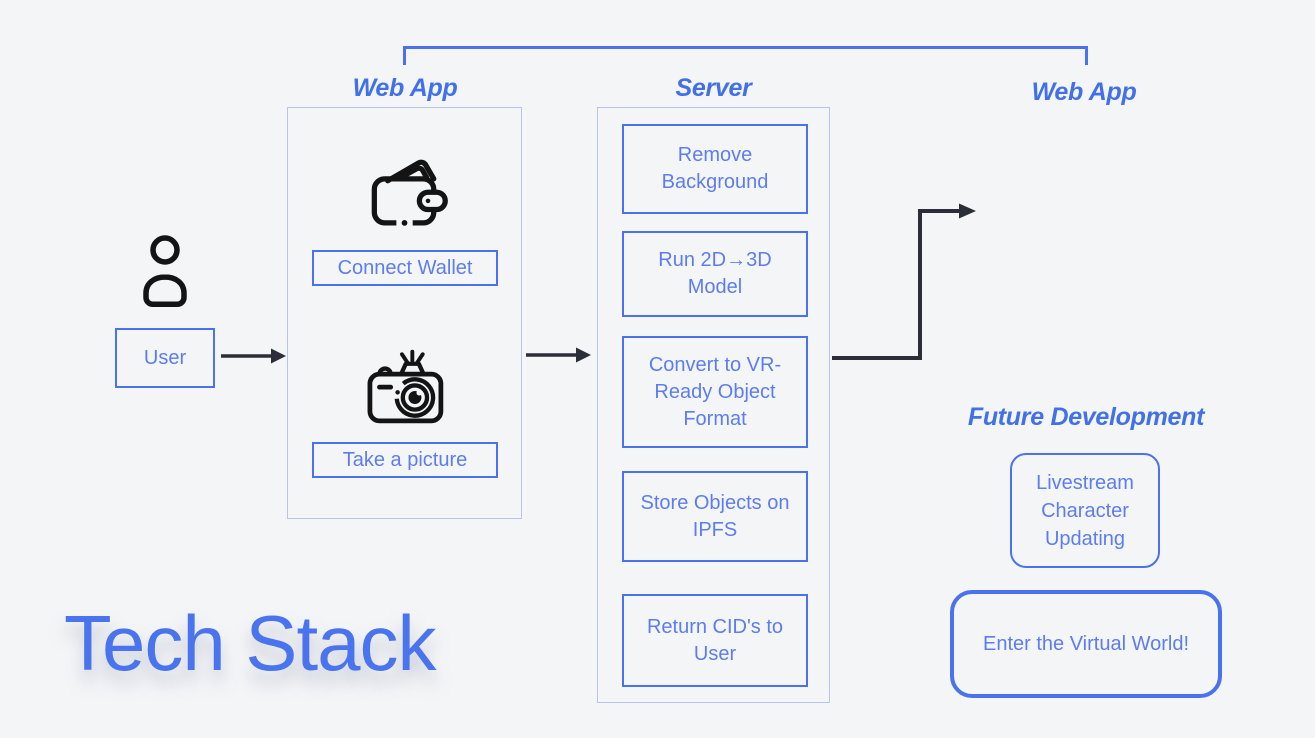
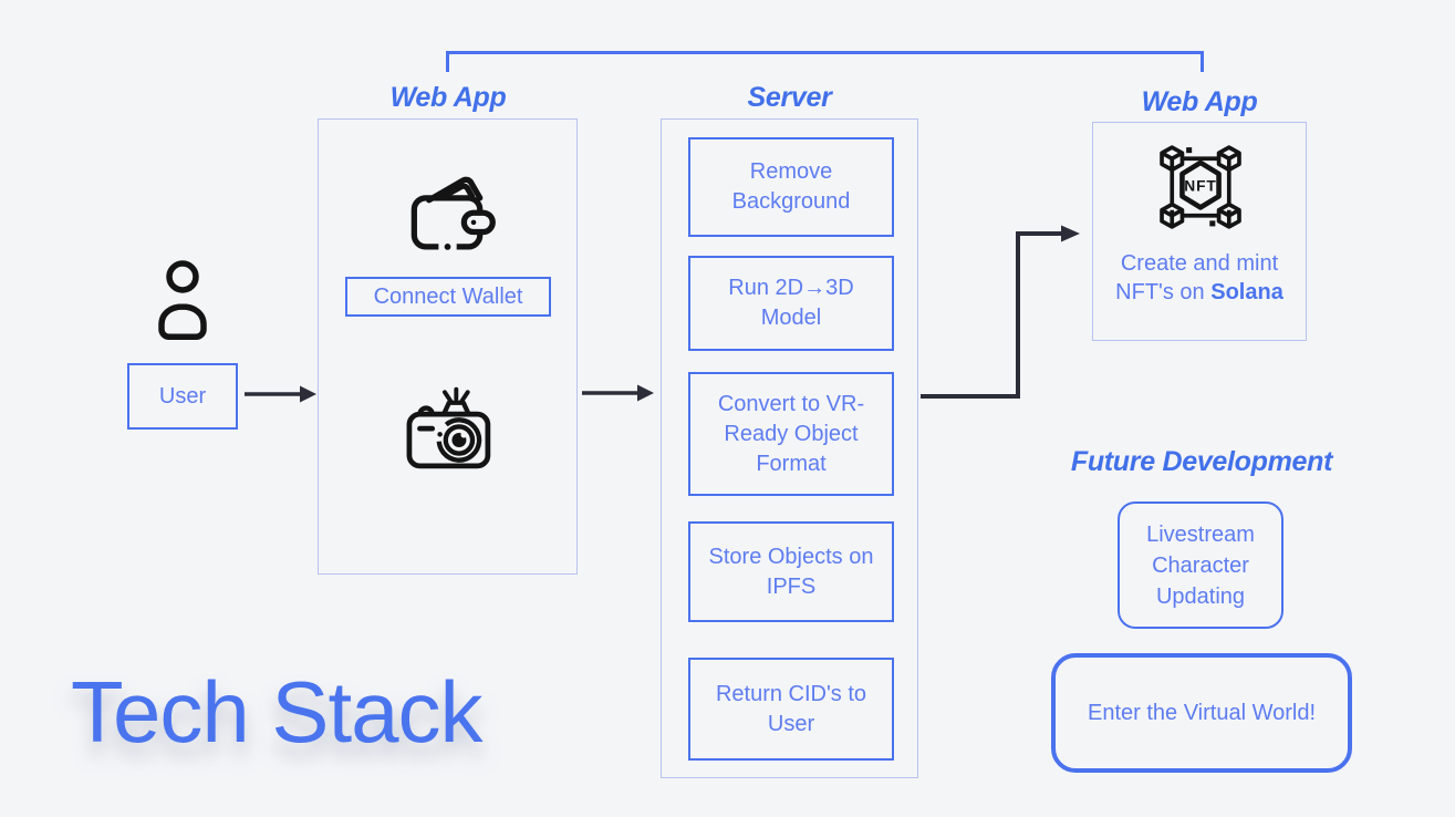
  Web App
  Server
  Web App
  User
  Connect Wallet
- Take a picture
  Remove Background
  Run 2D→3D Model
  Convert to VR-Ready Object Format
  Store Objects on IPFS
  Return CID's to User
+ NFT
+ Create and mint
+ NFT's on Solana
  Future Development
  Livestream Character Updating
  Enter the Virtual World!
  Tech Stack
